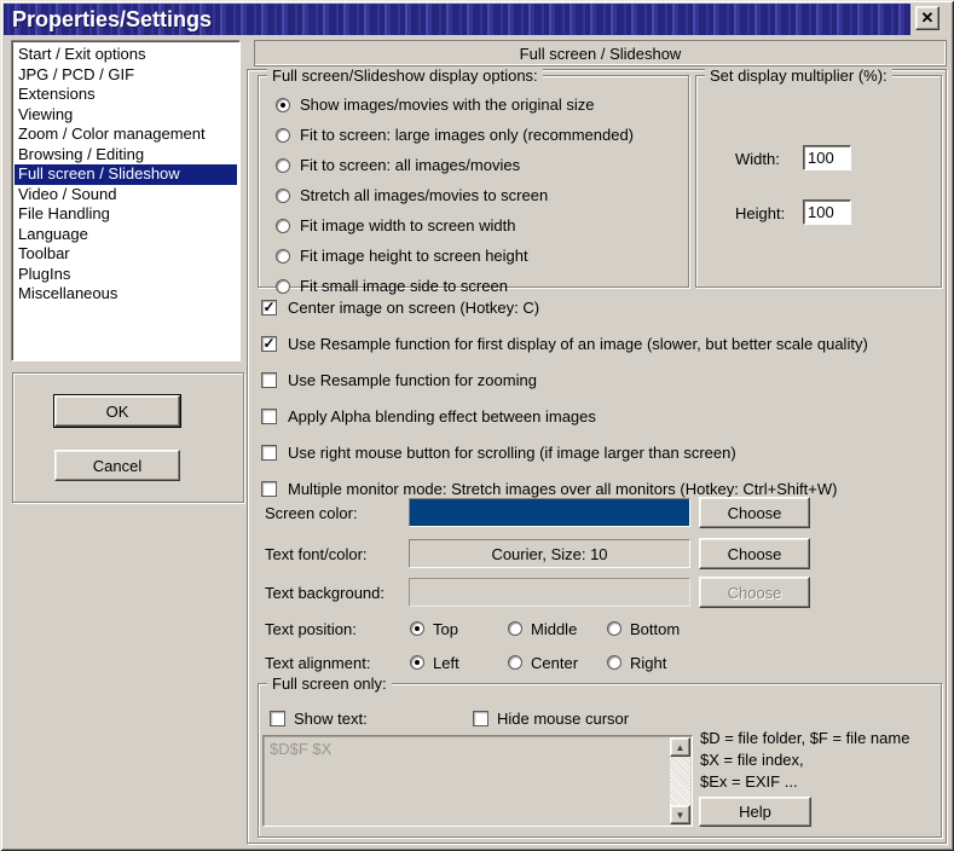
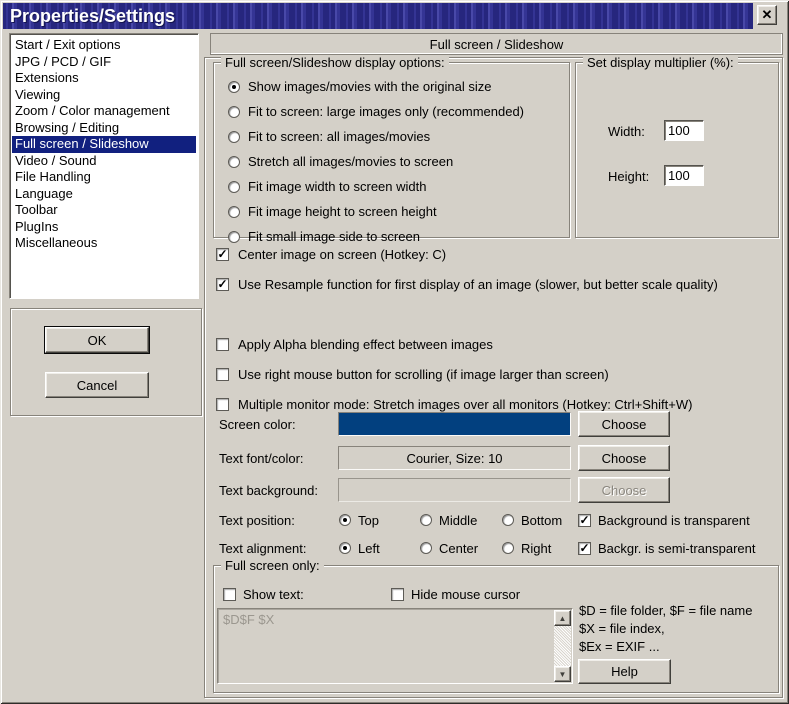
  Properties/Settings
  ✕
  Start / Exit options
  JPG / PCD / GIF
  Extensions
  Viewing
  Zoom / Color management
  Browsing / Editing
  Full screen / Slideshow
  Video / Sound
  File Handling
  Language
  Toolbar
  PlugIns
  Miscellaneous
  OK
  Cancel
  Full screen / Slideshow
  Full screen/Slideshow display options:
  Show images/movies with the original size
  Fit to screen: large images only (recommended)
  Fit to screen: all images/movies
  Stretch all images/movies to screen
  Fit image width to screen width
  Fit image height to screen height
  Fit small image side to screen
  Set display multiplier (%):
  Width:
  100
  Height:
  100
  Center image on screen (Hotkey: C)
  Use Resample function for first display of an image (slower, but better scale quality)
- Use Resample function for zooming
  Apply Alpha blending effect between images
  Use right mouse button for scrolling (if image larger than screen)
  Multiple monitor mode: Stretch images over all monitors (Hotkey: Ctrl+Shift+W)
  Screen color:
  Choose
  Text font/color:
  Courier, Size: 10
  Choose
  Text background:
  Choose
  Text position:
  Top
  Middle
  Bottom
+ Background is transparent
  Text alignment:
  Left
  Center
  Right
+ Backgr. is semi-transparent
  Full screen only:
  Show text:
  Hide mouse cursor
  $D$F $X
  ▲
  ▼
  $D = file folder, $F = file name
  $X = file index,
  $Ex = EXIF ...
  Help
